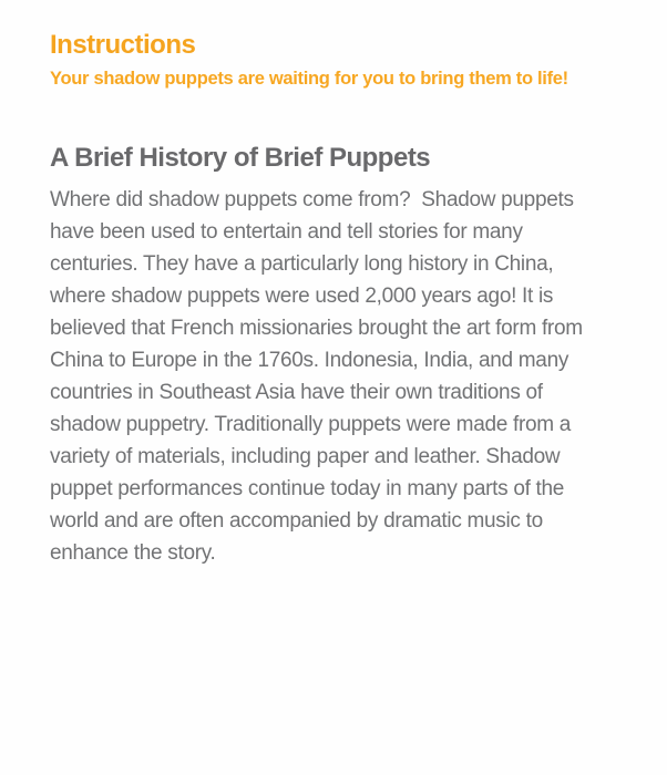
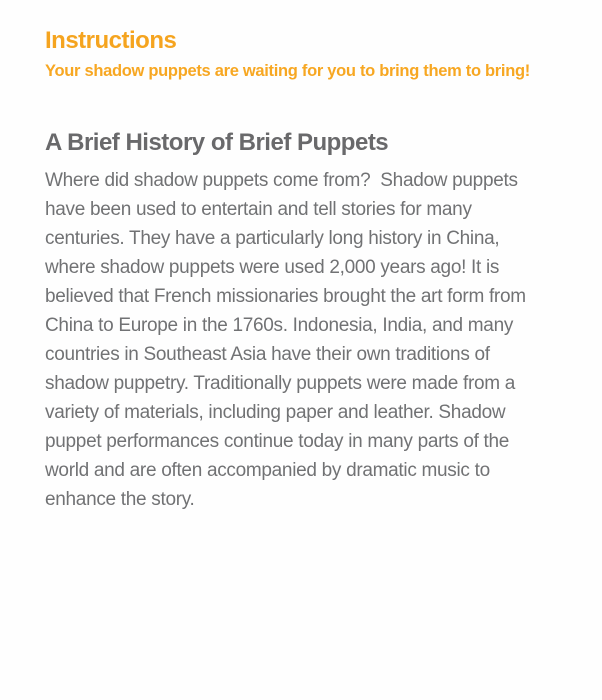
  Instructions
- Your shadow puppets are waiting for you to bring them to life!
+ Your shadow puppets are waiting for you to bring them to bring!
  A Brief History of Brief Puppets
  Where did shadow puppets come from? Shadow puppets
  have been used to entertain and tell stories for many
  centuries. They have a particularly long history in China,
  where shadow puppets were used 2,000 years ago! It is
  believed that French missionaries brought the art form from
  China to Europe in the 1760s. Indonesia, India, and many
  countries in Southeast Asia have their own traditions of
  shadow puppetry. Traditionally puppets were made from a
  variety of materials, including paper and leather. Shadow
  puppet performances continue today in many parts of the
  world and are often accompanied by dramatic music to
  enhance the story.
